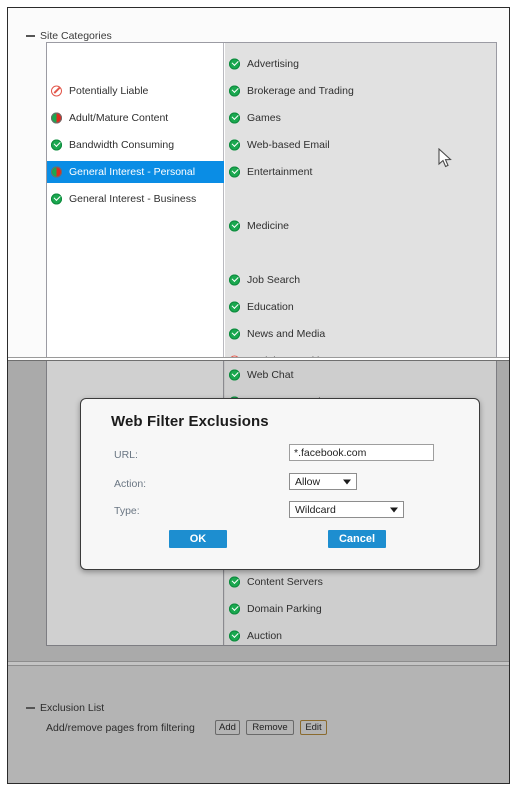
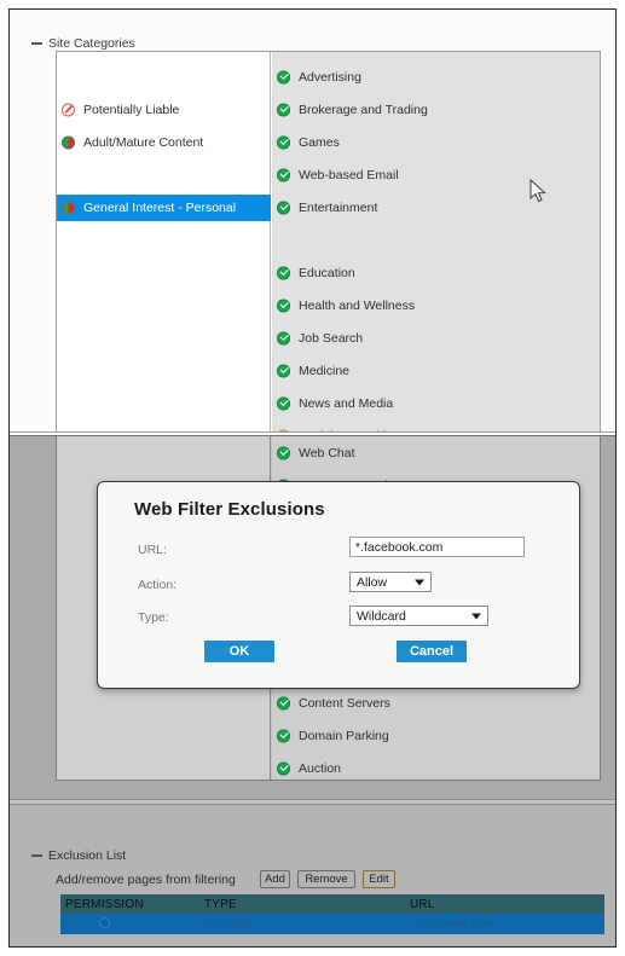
  Site Categories
  Potentially Liable
  Adult/Mature Content
- Bandwidth Consuming
  General Interest - Personal
- General Interest - Business
  Advertising
  Brokerage and Trading
  Games
  Web-based Email
  Entertainment
- Medicine
+ Education
+ Health and Wellness
  Job Search
- Education
+ Medicine
  News and Media
  Web Chat
  Content Servers
  Domain Parking
  Auction
  Exclusion List
  Add/remove pages from filtering
  Add
  Remove
  Edit
+ PERMISSION	TYPE	URL
+ 	Wildcard	*.facebook.com
  Web Filter Exclusions
  URL:
  *.facebook.com
  Action:
  Allow
  Type:
  Wildcard
  OK
  Cancel
